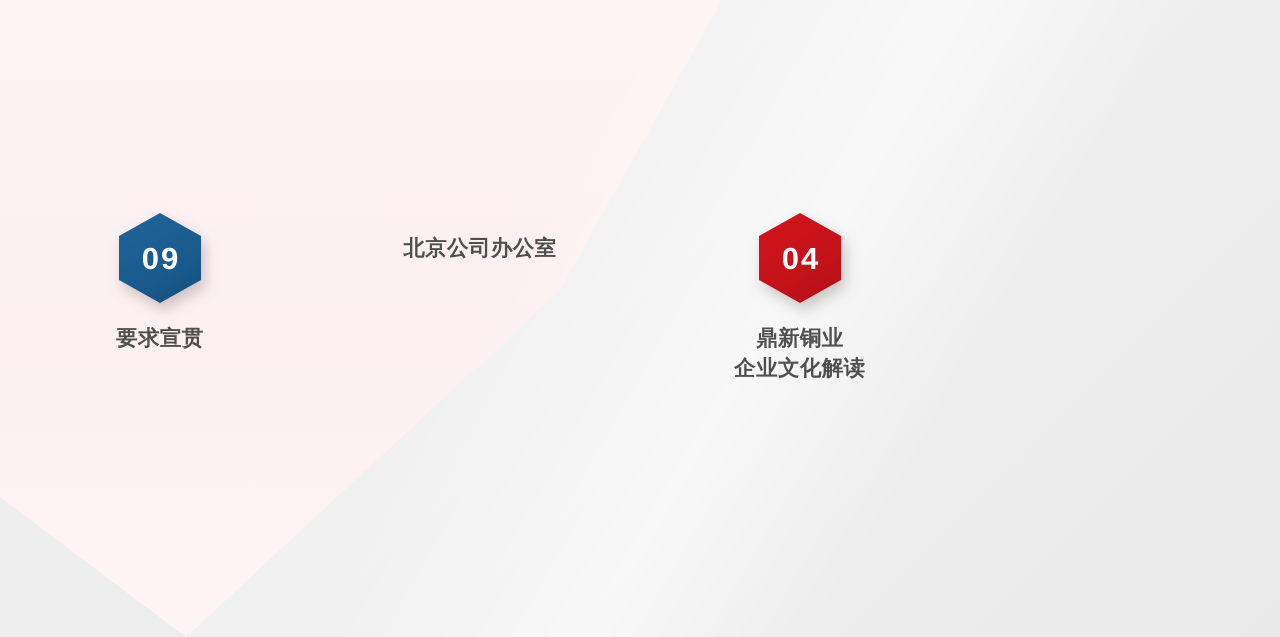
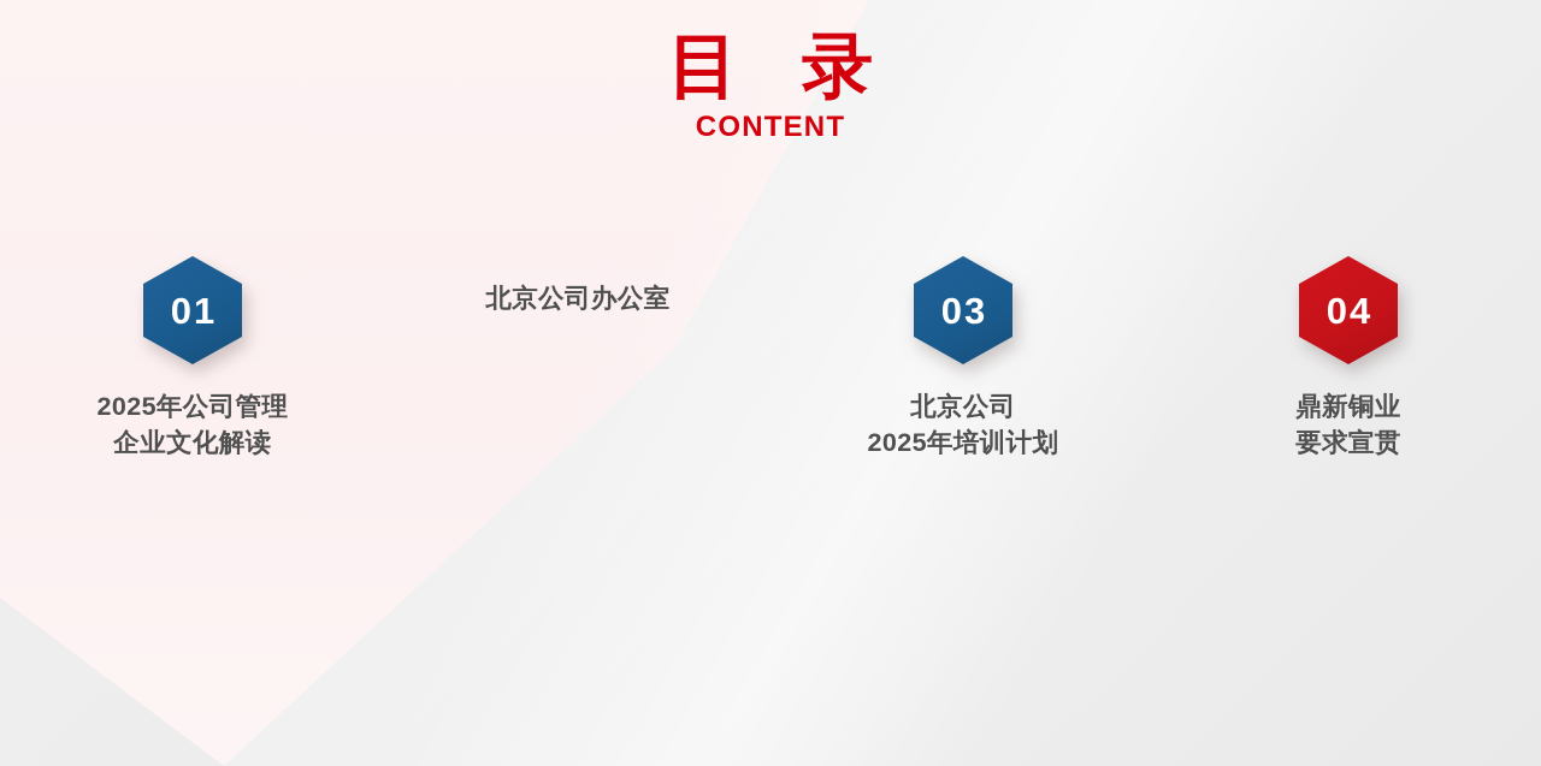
+ 目 录
+ CONTENT
- 09
+ 01
+ 2025年公司管理
- 要求宣贯
+ 企业文化解读
  北京公司办公室
+ 03
+ 北京公司
+ 2025年培训计划
  04
  鼎新铜业
- 企业文化解读
+ 要求宣贯
